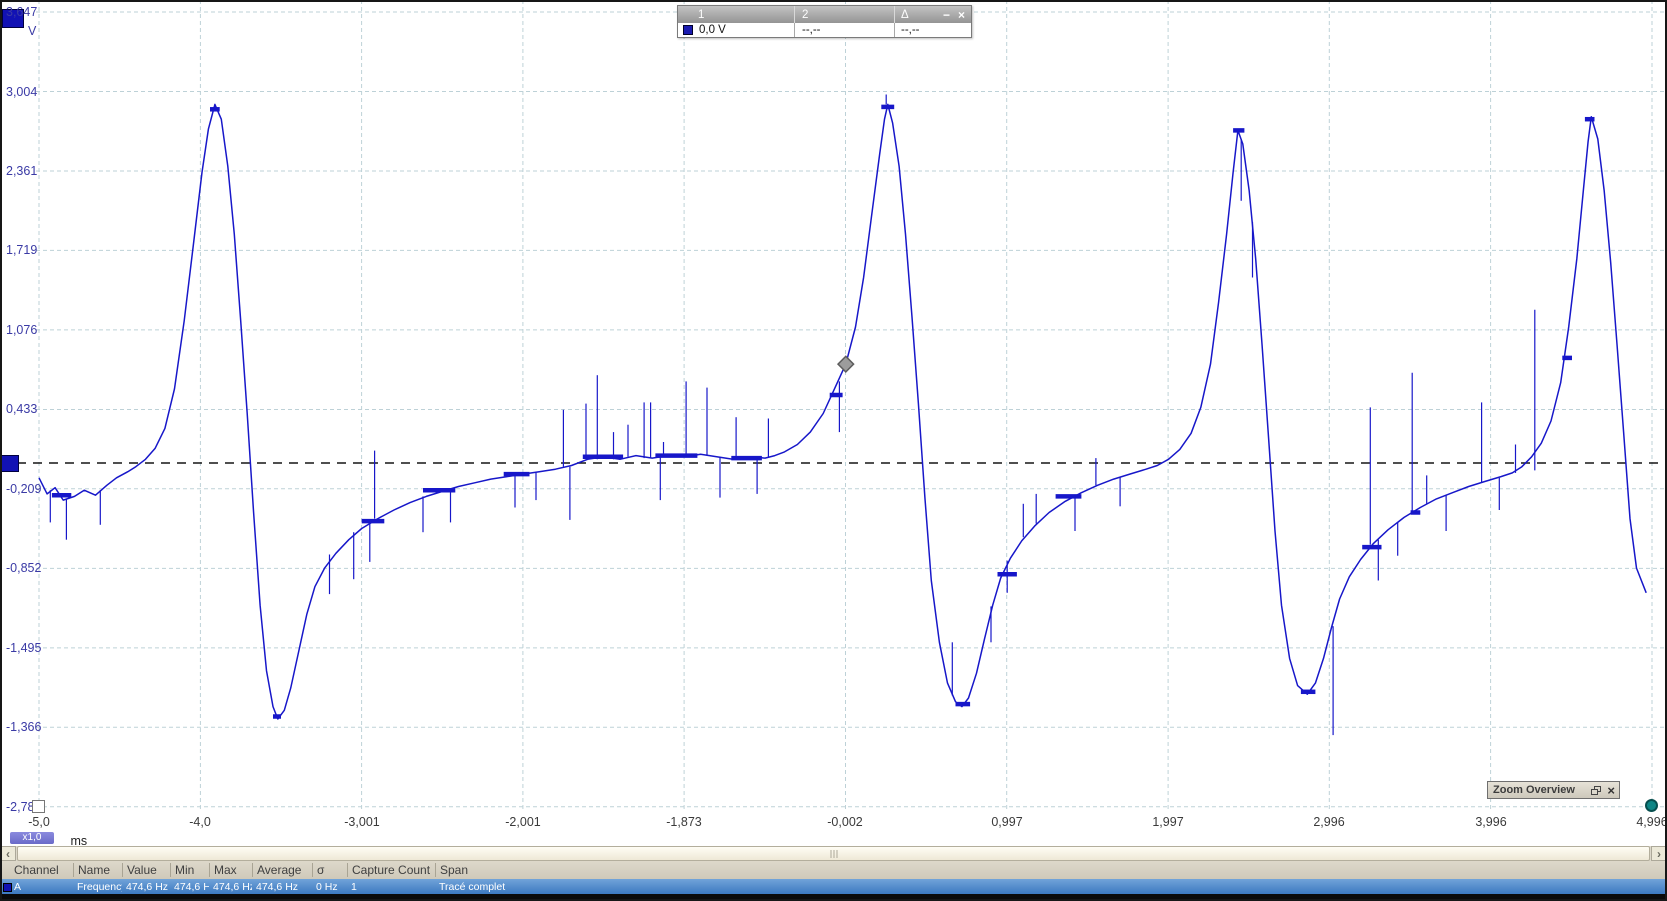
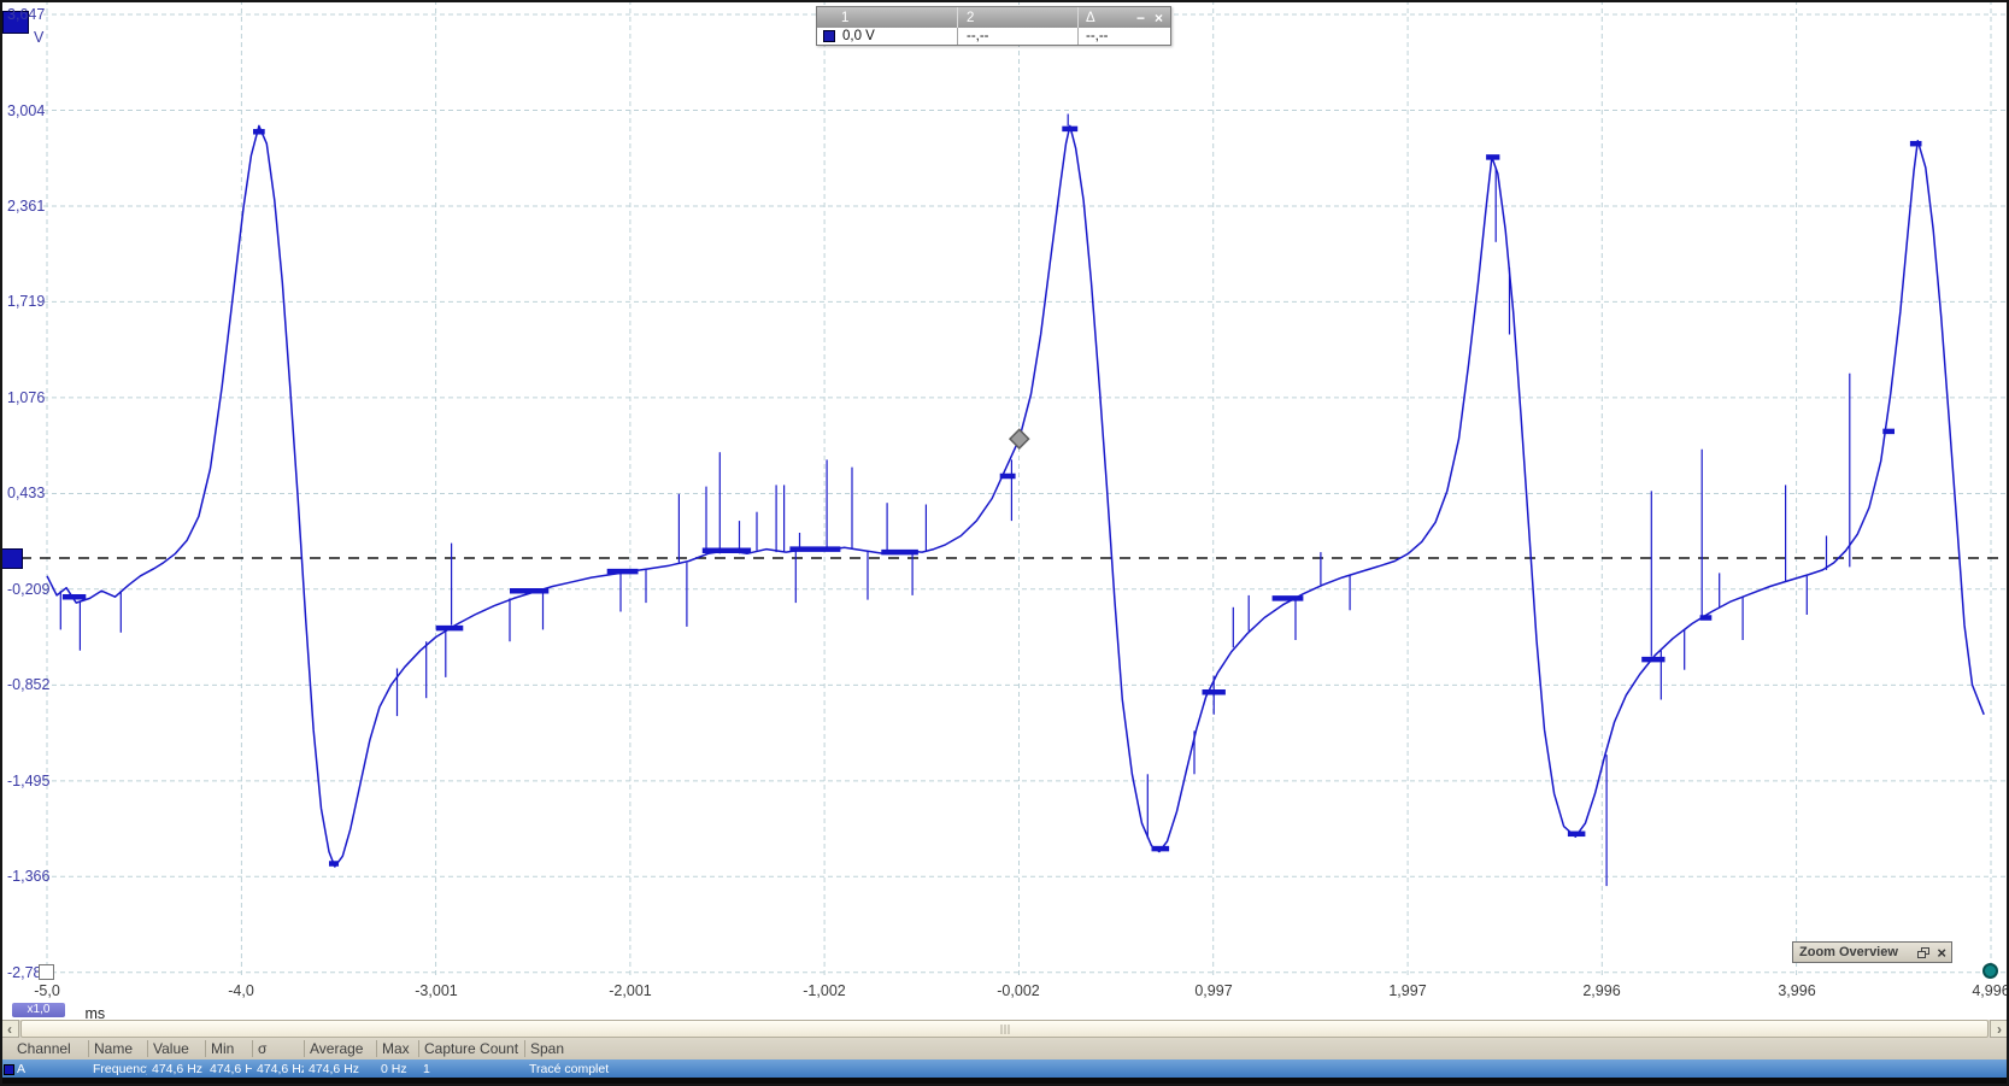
  3,647
  3,004
  2,361
  1,719
  1,076
  0,433
  -0,209
  -0,852
  -1,495
  -1,366
  -2,7
  V
  1
  2
  Δ
  −
  ×
  0,0 V
  --,--
  --,--
  Zoom Overview
  ×
  -5,0
  -4,0
  -3,001
  -2,001
- -1,873
+ -1,002
  -0,002
  0,997
  1,997
  2,996
  3,996
  4,996
  x1,0 ms
  ‹
  ›
  Channel
  Name
  Value
  Min
- Max
+ σ
  Average
- σ
+ Max
  Capture Count
  Span
  A
  Frequenc
  474,6 Hz
  474,6 H
  474,6 H
  474,6 Hz
  0 Hz
  1
  Tracé complet
